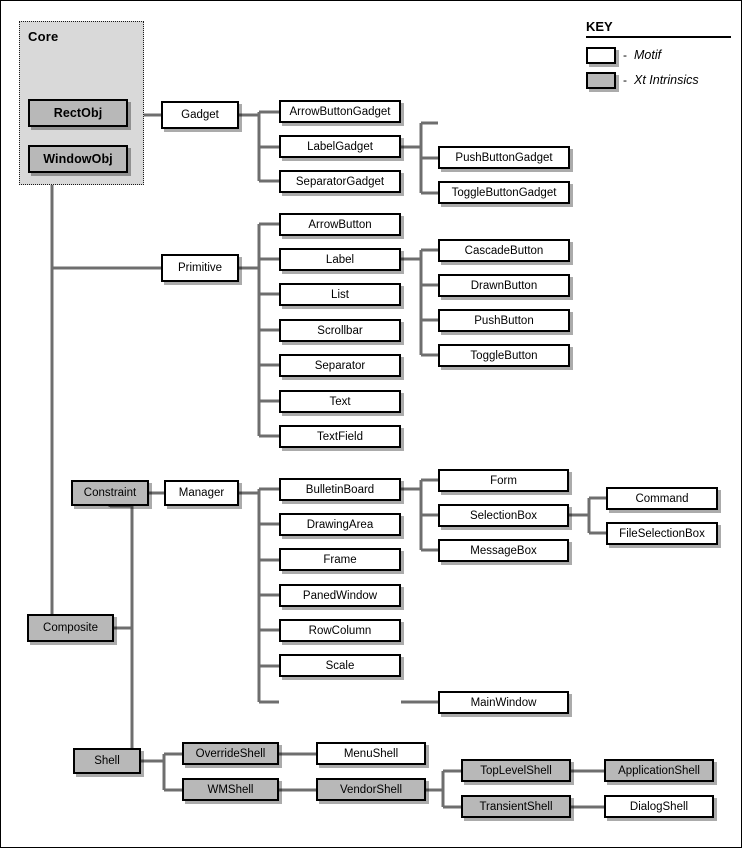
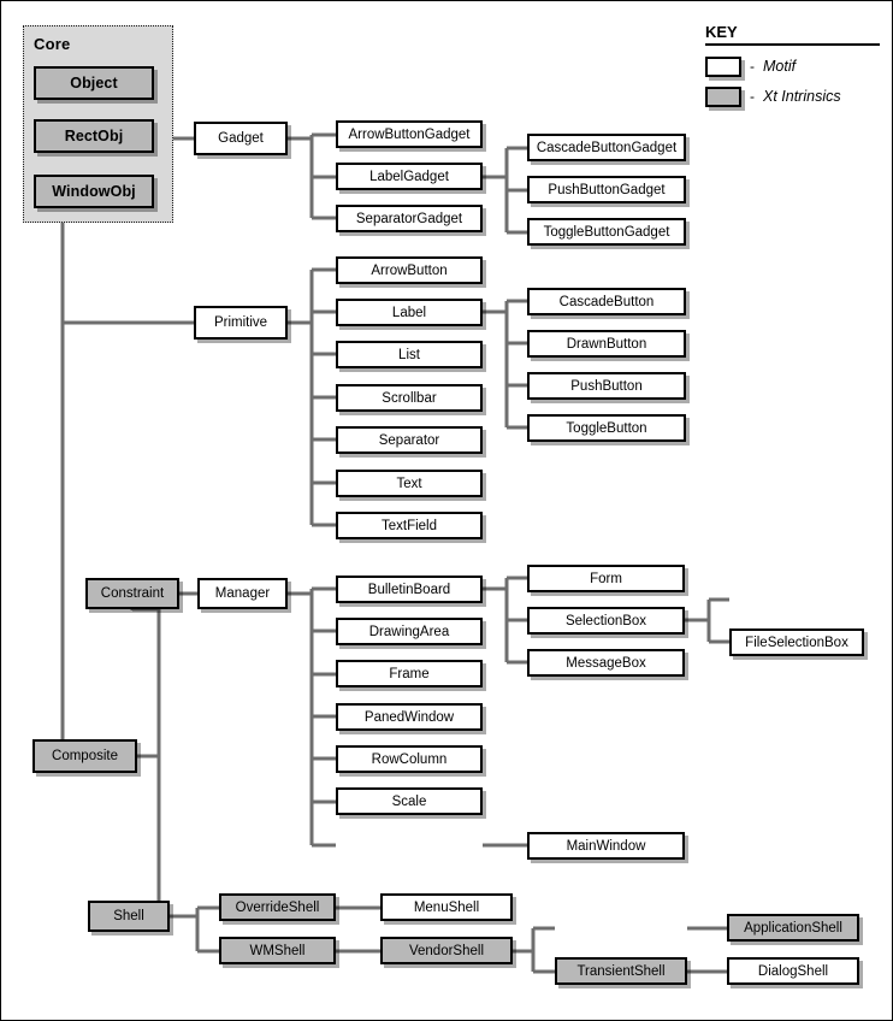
  Core
+ Object
  RectObj
  WindowObj
  Gadget
  ArrowButtonGadget
  LabelGadget
  SeparatorGadget
+ CascadeButtonGadget
  PushButtonGadget
  ToggleButtonGadget
  Primitive
  ArrowButton
  Label
  List
  Scrollbar
  Separator
  Text
  TextField
  CascadeButton
  DrawnButton
  PushButton
  ToggleButton
  Constraint
  Manager
  BulletinBoard
  DrawingArea
  Frame
  PanedWindow
  RowColumn
  Scale
  Form
  SelectionBox
  MessageBox
- Command
  FileSelectionBox
  MainWindow
  Composite
  Shell
  OverrideShell
  MenuShell
  WMShell
  VendorShell
- TopLevelShell
  ApplicationShell
  TransientShell
  DialogShell
  KEY
  -
  Motif
  -
  Xt Intrinsics
